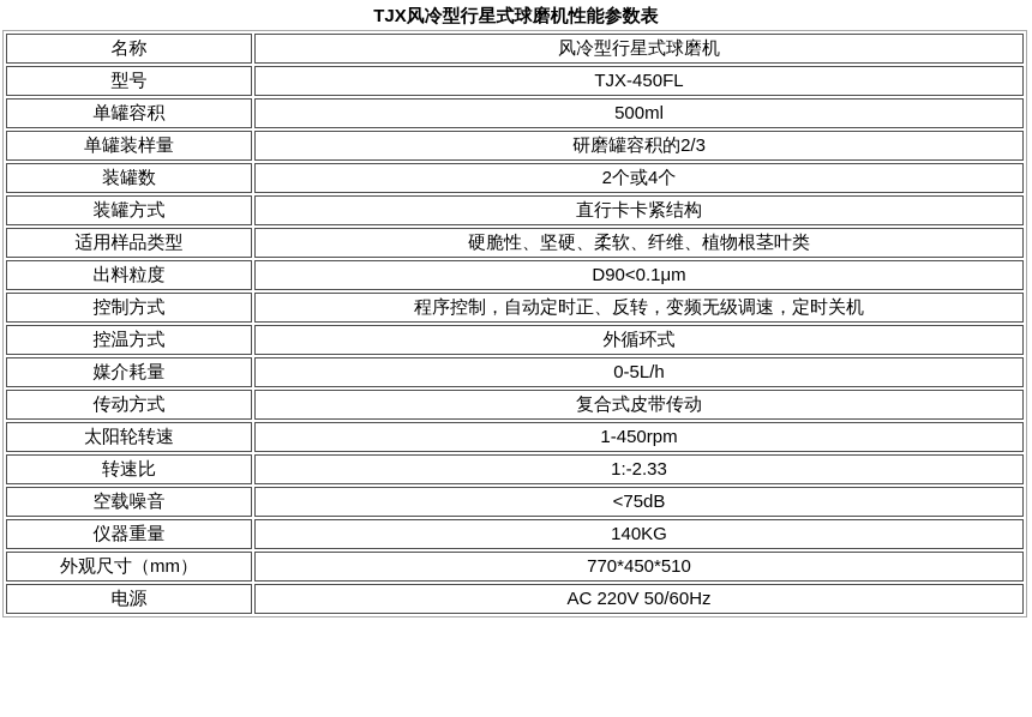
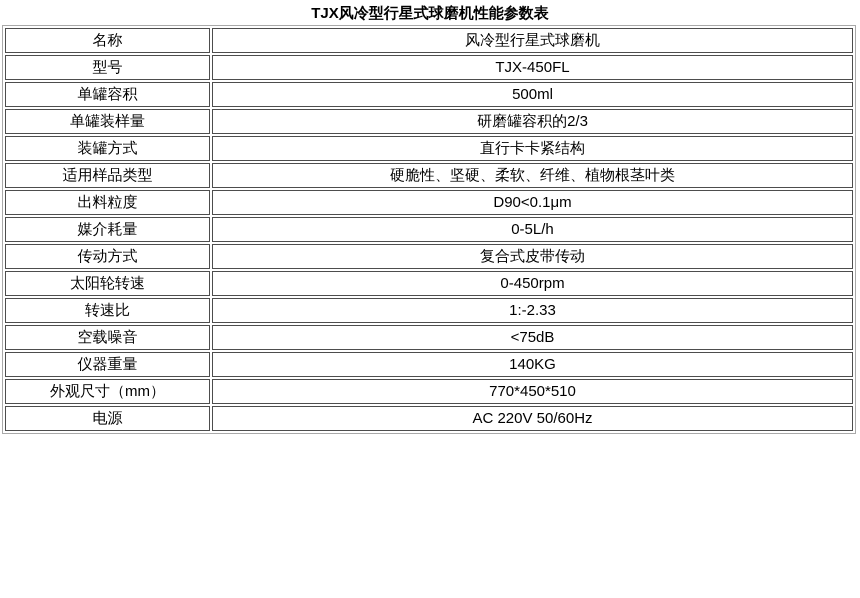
  TJX风冷型行星式球磨机性能参数表
  名称	风冷型行星式球磨机
  型号	TJX-450FL
  单罐容积	500ml
  单罐装样量	研磨罐容积的2/3
- 装罐数	2个或4个
  装罐方式	直行卡卡紧结构
  适用样品类型	硬脆性、坚硬、柔软、纤维、植物根茎叶类
  出料粒度	D90<0.1μm
- 控制方式	程序控制，自动定时正、反转，变频无级调速，定时关机
- 控温方式	外循环式
  媒介耗量	0-5L/h
  传动方式	复合式皮带传动
- 太阳轮转速	1-450rpm
+ 太阳轮转速	0-450rpm
  转速比	1:-2.33
  空载噪音	<75dB
  仪器重量	140KG
  外观尺寸（mm）	770*450*510
  电源	AC 220V 50/60Hz
